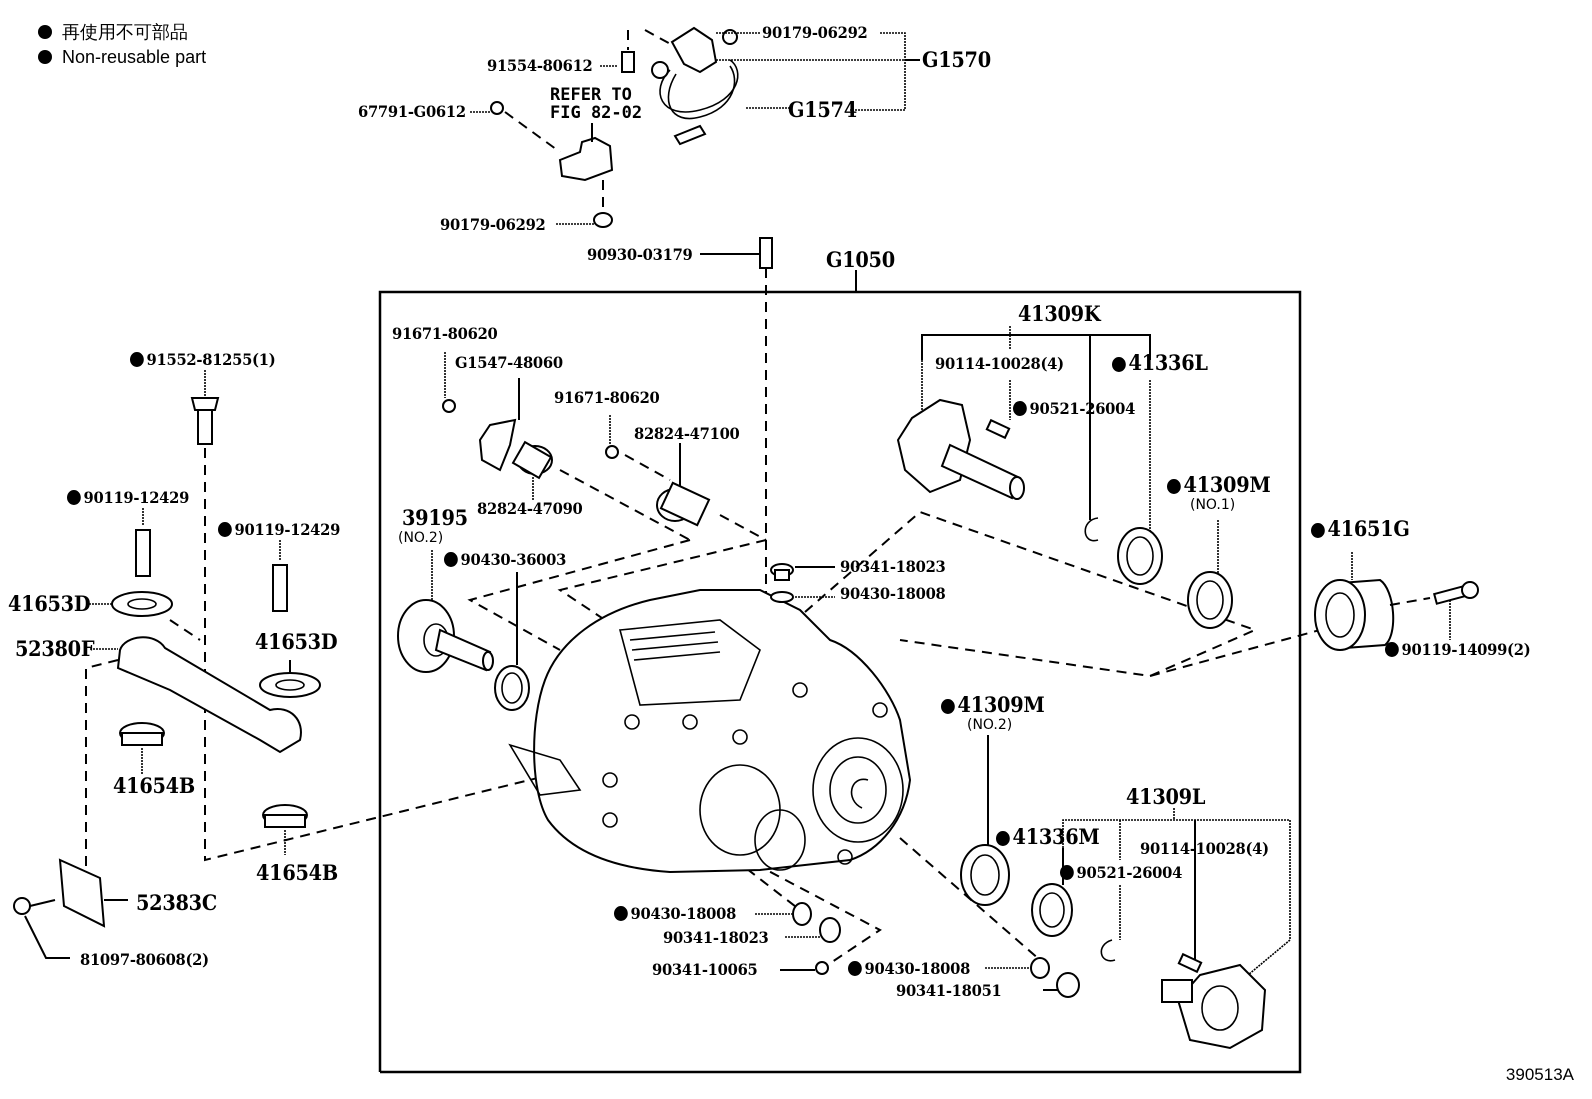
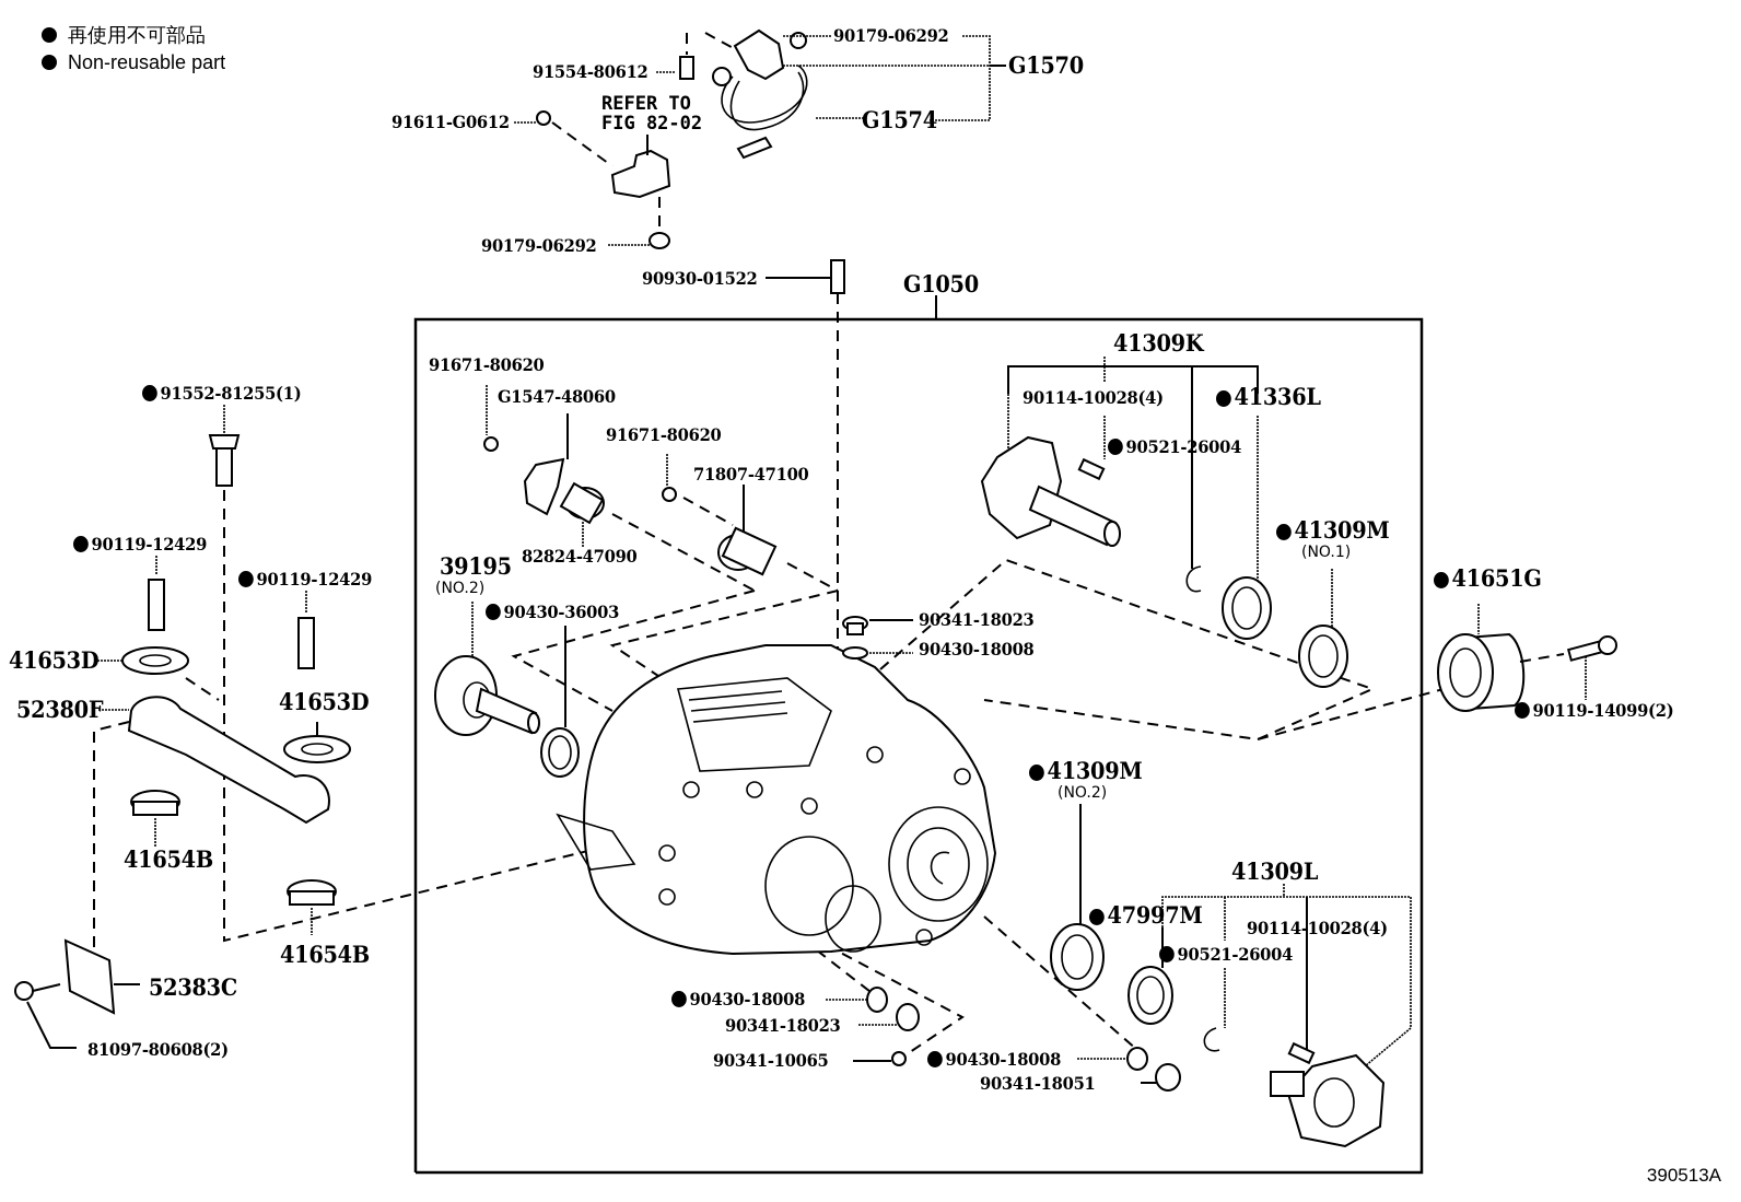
  再使用不可部品
  Non-reusable part
  REFER TO
  FIG 82-02
  90179-06292
  G1570
  91554-80612
- 67791-G0612
+ 91611-G0612
  G1574
  90179-06292
- 90930-03179
+ 90930-01522
  G1050
  91552-81255(1)
  90119-12429
  90119-12429
  41653D
  52380F
  41653D
  41654B
  41654B
  52383C
  81097-80608(2)
  91671-80620
  G1547-48060
  91671-80620
- 82824-47100
+ 71807-47100
  82824-47090
  39195
  (NO.2)
  90430-36003
  90341-18023
  90430-18008
  41309K
  90114-10028(4)
  41336L
  90521-26004
  41309M
  (NO.1)
  41651G
  90119-14099(2)
  41309M
  (NO.2)
  41309L
- 41336M
+ 47997M
  90114-10028(4)
  90521-26004
  90430-18008
  90341-18023
  90341-10065
  90430-18008
  90341-18051
  390513A
